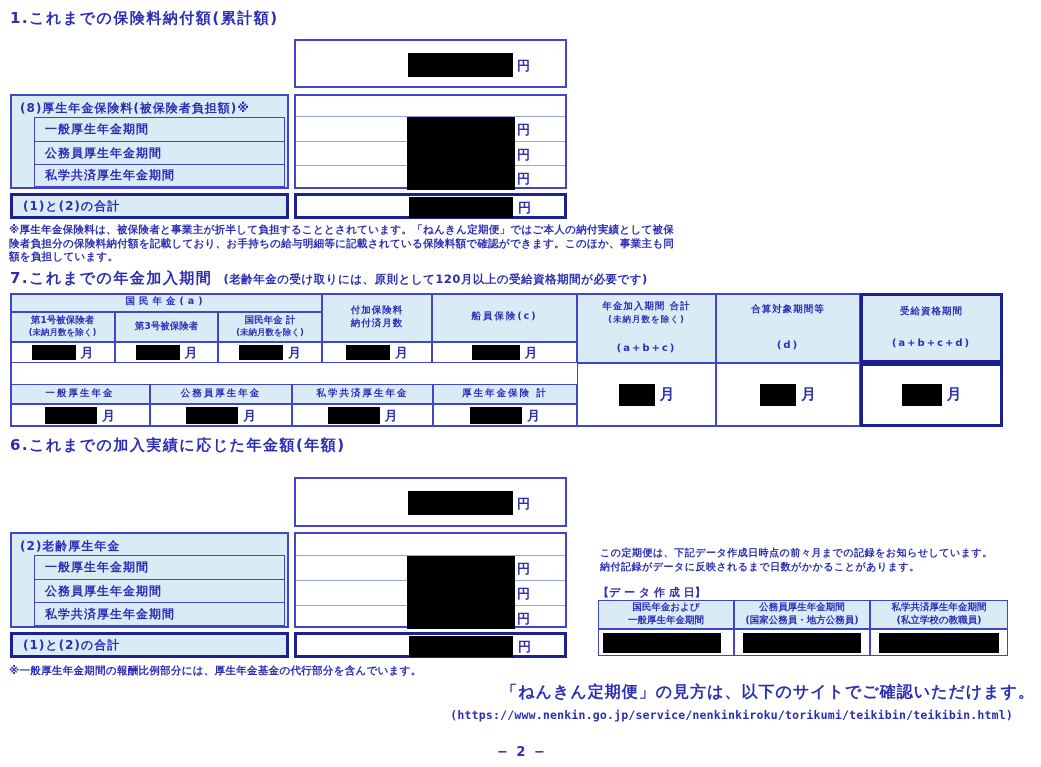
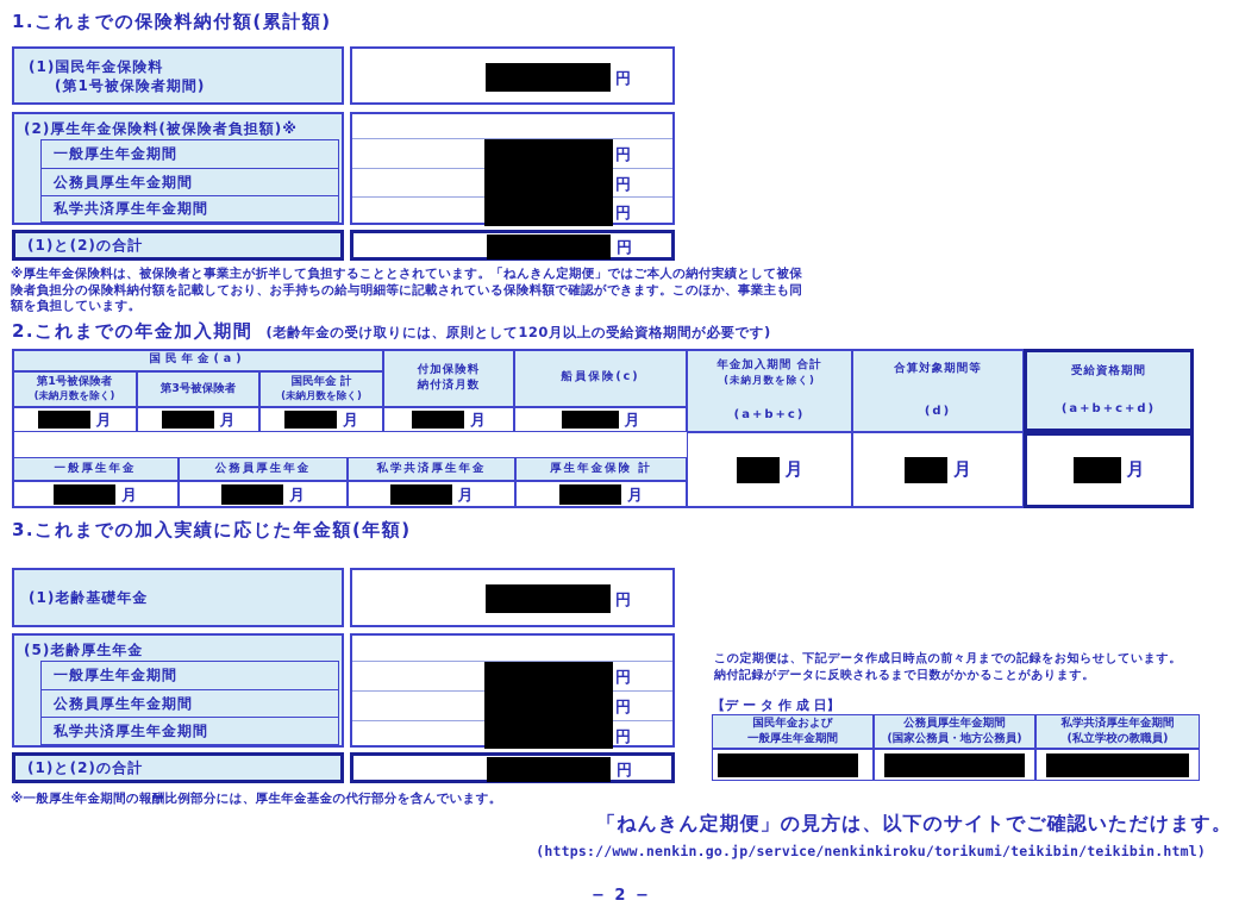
  1.これまでの保険料納付額(累計額)
+ (1)国民年金保険料
+ (第1号被保険者期間)
  円
- (8)厚生年金保険料(被保険者負担額)※
+ (2)厚生年金保険料(被保険者負担額)※
  一般厚生年金期間
  公務員厚生年金期間
  私学共済厚生年金期間
  円
  円
  円
  (1)と(2)の合計
  円
  ※厚生年金保険料は、被保険者と事業主が折半して負担することとされています。「ねんきん定期便」ではご本人の納付実績として被保険者負担分の保険料納付額を記載しており、お手持ちの給与明細等に記載されている保険料額で確認ができます。このほか、事業主も同額を負担しています。
- 7.これまでの年金加入期間 (老齢年金の受け取りには、原則として120月以上の受給資格期間が必要です)
+ 2.これまでの年金加入期間 (老齢年金の受け取りには、原則として120月以上の受給資格期間が必要です)
  国民年金(a)
  付加保険料
  納付済月数
  船員保険(c)
  第1号被保険者
  (未納月数を除く)
  第3号被保険者
  国民年金 計
  (未納月数を除く)
  月
  月
  月
  月
  月
  年金加入期間 合計
  (未納月数を除く)
  (a+b+c)
  合算対象期間等
  (d)
  受給資格期間
  (a+b+c+d)
  月
  月
  月
  一般厚生年金
  公務員厚生年金
  私学共済厚生年金
  厚生年金保険 計
  月
  月
  月
  月
- 6.これまでの加入実績に応じた年金額(年額)
+ 3.これまでの加入実績に応じた年金額(年額)
+ (1)老齢基礎年金
  円
- (2)老齢厚生年金
+ (5)老齢厚生年金
  一般厚生年金期間
  公務員厚生年金期間
  私学共済厚生年金期間
  円
  円
  円
  (1)と(2)の合計
  円
  ※一般厚生年金期間の報酬比例部分には、厚生年金基金の代行部分を含んでいます。
  この定期便は、下記データ作成日時点の前々月までの記録をお知らせしています。
  納付記録がデータに反映されるまで日数がかかることがあります。
  【デ ー タ 作 成 日】
  国民年金および
  一般厚生年金期間
  公務員厚生年金期間
  (国家公務員・地方公務員)
  私学共済厚生年金期間
  (私立学校の教職員)
  「ねんきん定期便」の見方は、以下のサイトでご確認いただけます。
  (https://www.nenkin.go.jp/service/nenkinkiroku/torikumi/teikibin/teikibin.html)
  − 2 −
